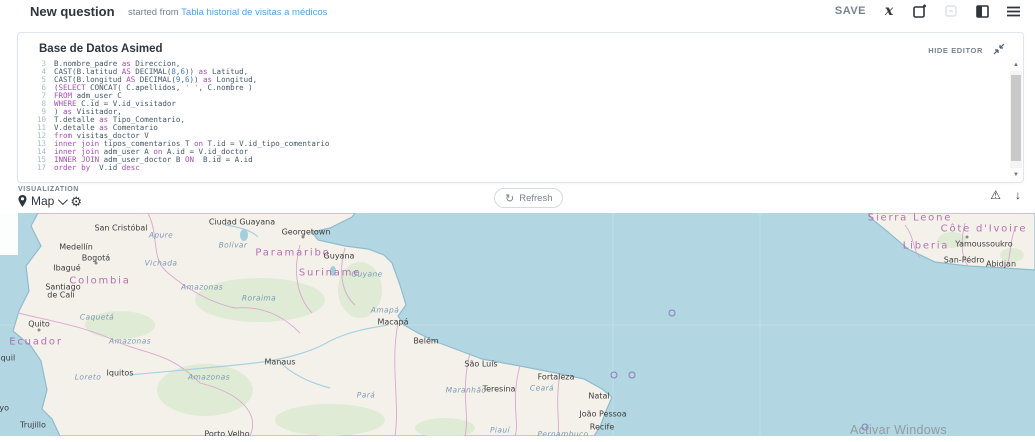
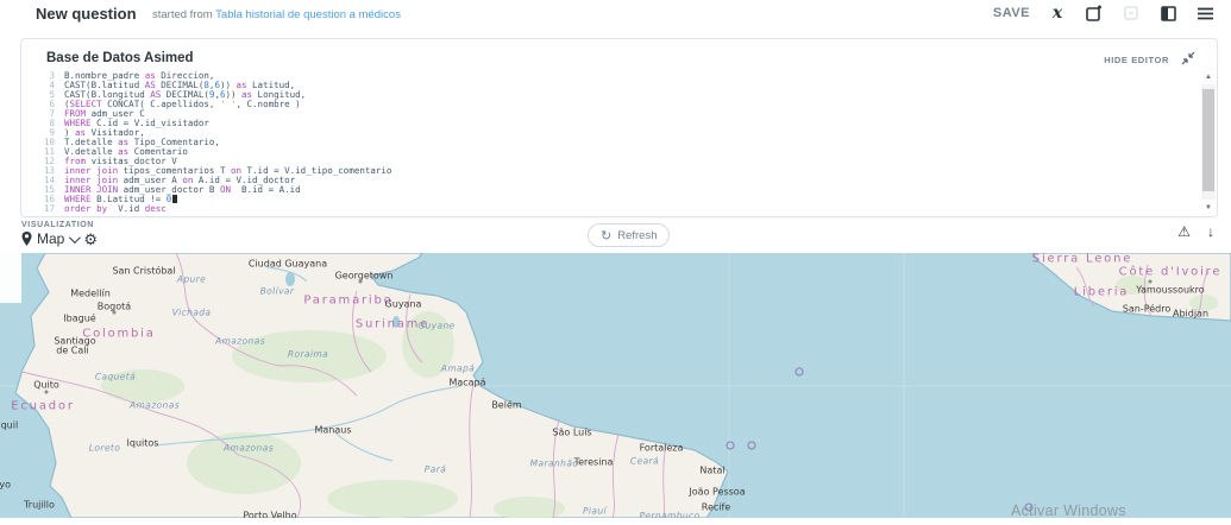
  New question
- started from Tabla historial de visitas a médicos
+ started from Tabla historial de question a médicos
  SAVE
  x
  Base de Datos Asimed
  HIDE EDITOR
  3
  B.nombre_padre as Direccion,
  4
  CAST(B.latitud AS DECIMAL(8,6)) as Latitud,
  5
  CAST(B.longitud AS DECIMAL(9,6)) as Longitud,
  6
  (SELECT CONCAT( C.apellidos, ' ', C.nombre )
  7
  FROM adm_user C
  8
  WHERE C.id = V.id_visitador
  9
  ) as Visitador,
  10
  T.detalle as Tipo_Comentario,
  11
  V.detalle as Comentario
  12
  from visitas_doctor V
  13
  inner join tipos_comentarios T on T.id = V.id_tipo_comentario
  14
  inner join adm_user A on A.id = V.id_doctor
  15
  INNER JOIN adm_user_doctor B ON B.id = A.id
+ 16
+ WHERE B.Latitud != 0
  17
  order by V.id desc
  Map
  ⚙
  ↻
  Refresh
  ⚠
  ↓
  Colombia
  Ecuador
  Paramaribo
  Suriname
  Sierra Leone
  Liberia
  Côte d'Ivoire
  Apure
  Bolívar
  Vichada
  Amazonas
  Roraima
  Caquetá
  Amazonas
  Loreto
  Amazonas
  Guyane
  Amapá
  Pará
  Maranhão
  Ceará
  Piauí
  Pernambuco
  San Cristóbal
  Ciudad Guayana
  Georgetown
  Medellín
  Guyana
  Bogotá
  Ibagué
  Santiago
  de Cali
  Quito
  Iquitos
  Manaus
  Trujillo
  Porto Velho
  Macapá
  Belém
  São Luís
  Teresina
  Fortaleza
  Natal
  João Pessoa
  Recife
  Yamoussoukro
  San-Pédro
  Abidjan
  Activar Windows
